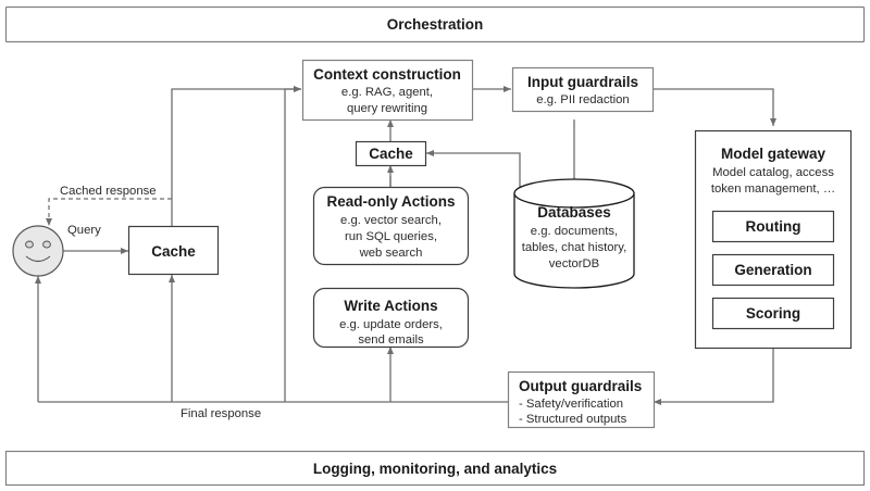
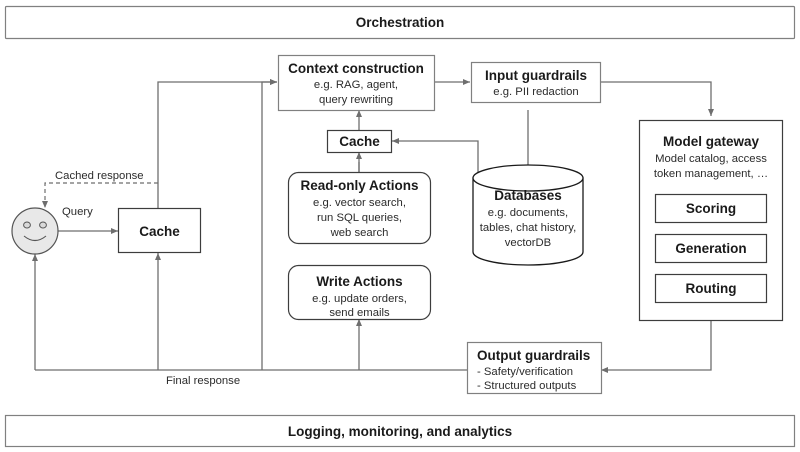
  Orchestration
  Cache
  Context construction
  e.g. RAG, agent,
  query rewriting
  Input guardrails
  e.g. PII redaction
  Cache
  Read-only Actions
  e.g. vector search,
  run SQL queries,
  web search
  Write Actions
  e.g. update orders,
  send emails
  Databases
  e.g. documents,
  tables, chat history,
  vectorDB
  Model gateway
  Model catalog, access
  token management, …
- Routing
+ Scoring
  Generation
- Scoring
+ Routing
  Output guardrails
  - Safety/verification
  - Structured outputs
  Query
  Cached response
  Final response
  Logging, monitoring, and analytics
